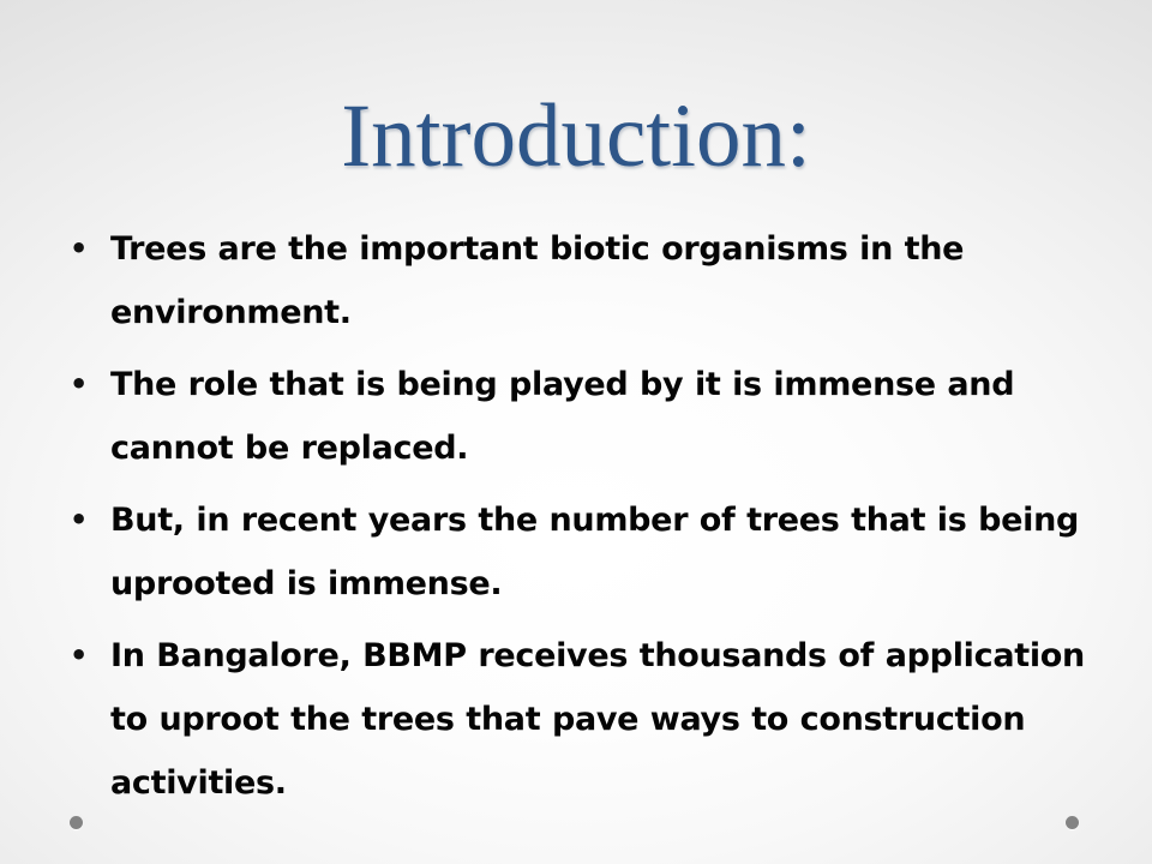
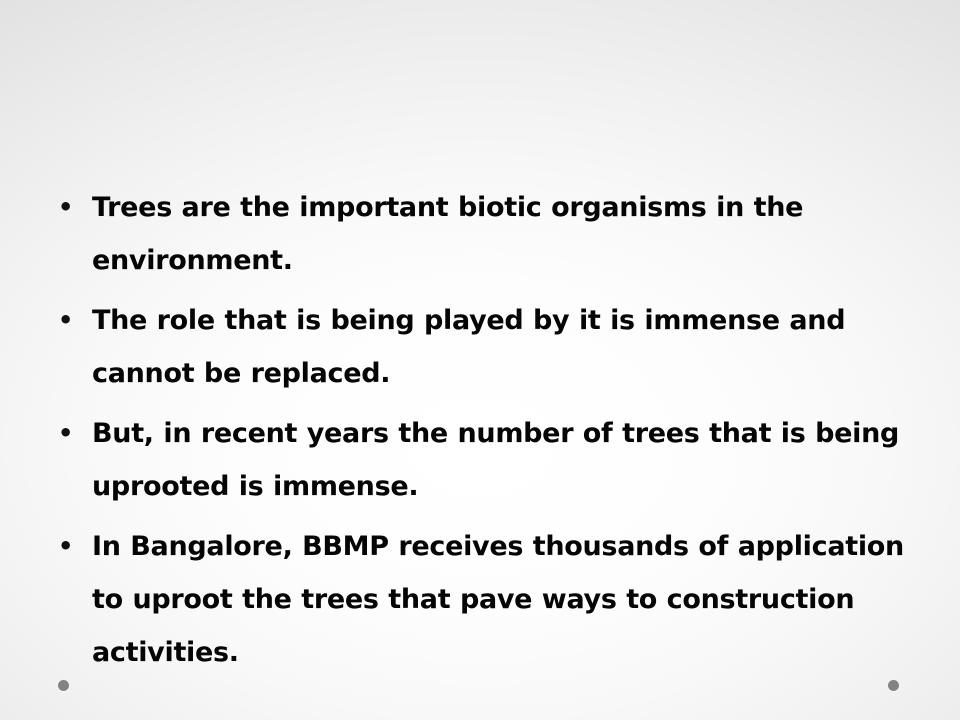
- Introduction:
  •
  Trees are the important biotic organisms in the environment.
  •
  The role that is being played by it is immense and cannot be replaced.
  •
  But, in recent years the number of trees that is being uprooted is immense.
  •
  In Bangalore, BBMP receives thousands of application to uproot the trees that pave ways to construction activities.
